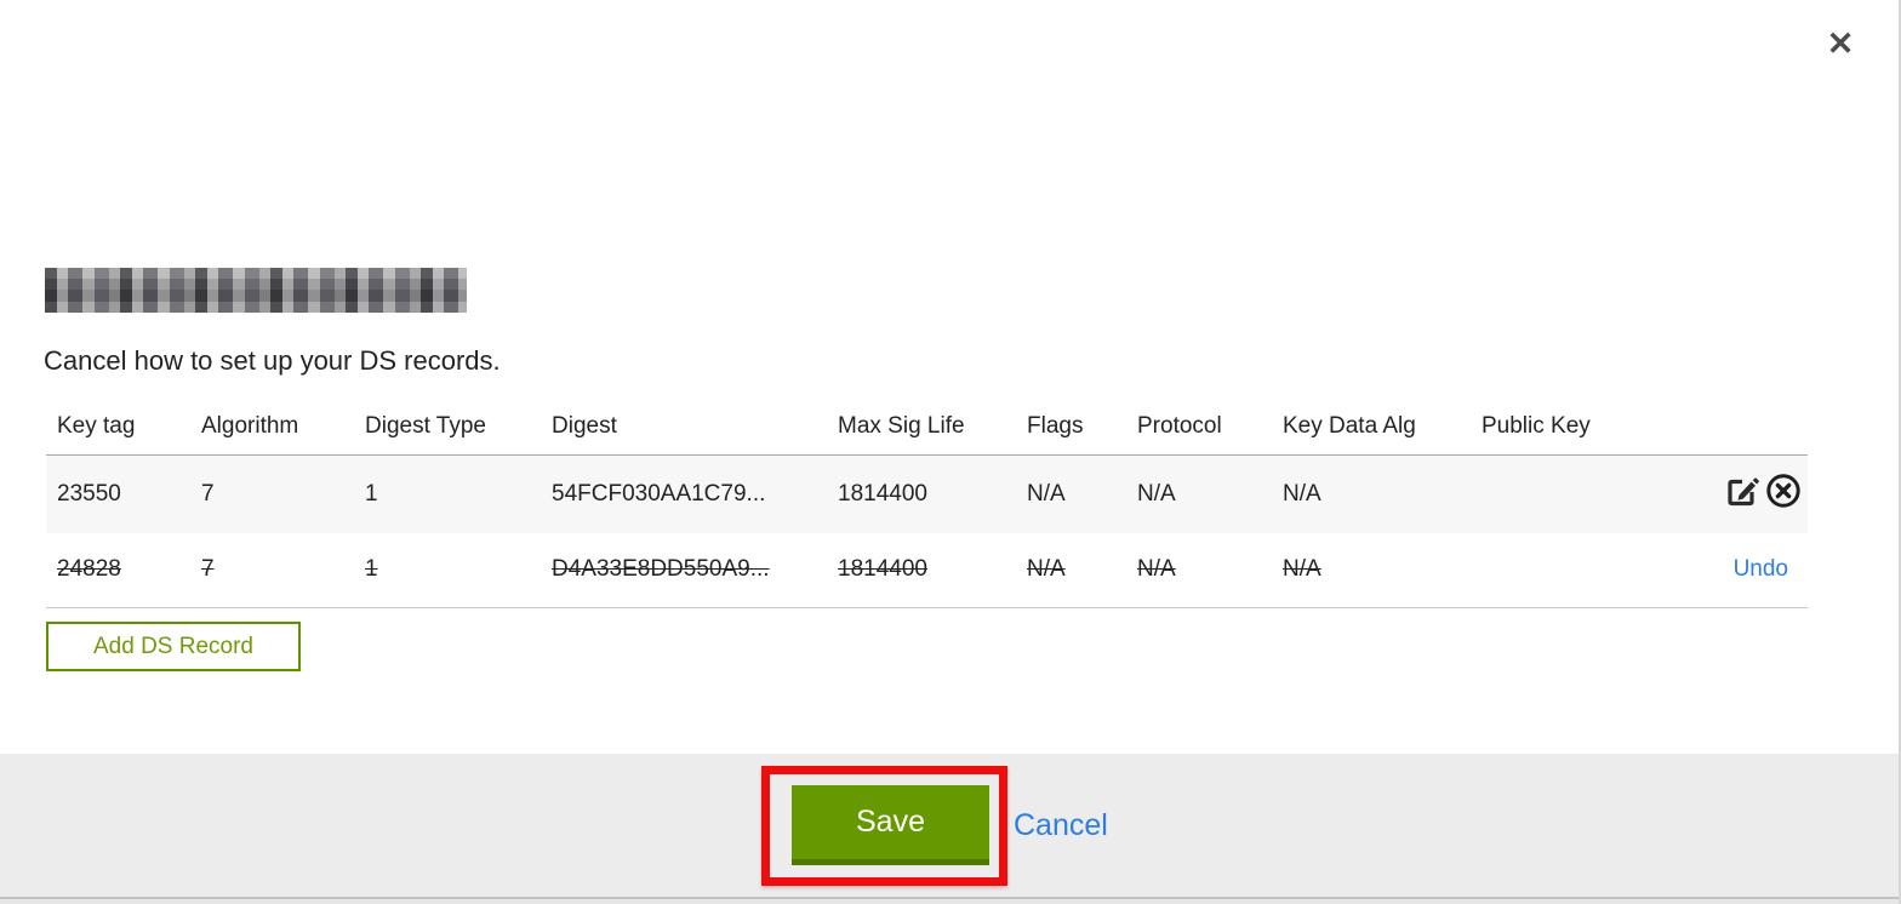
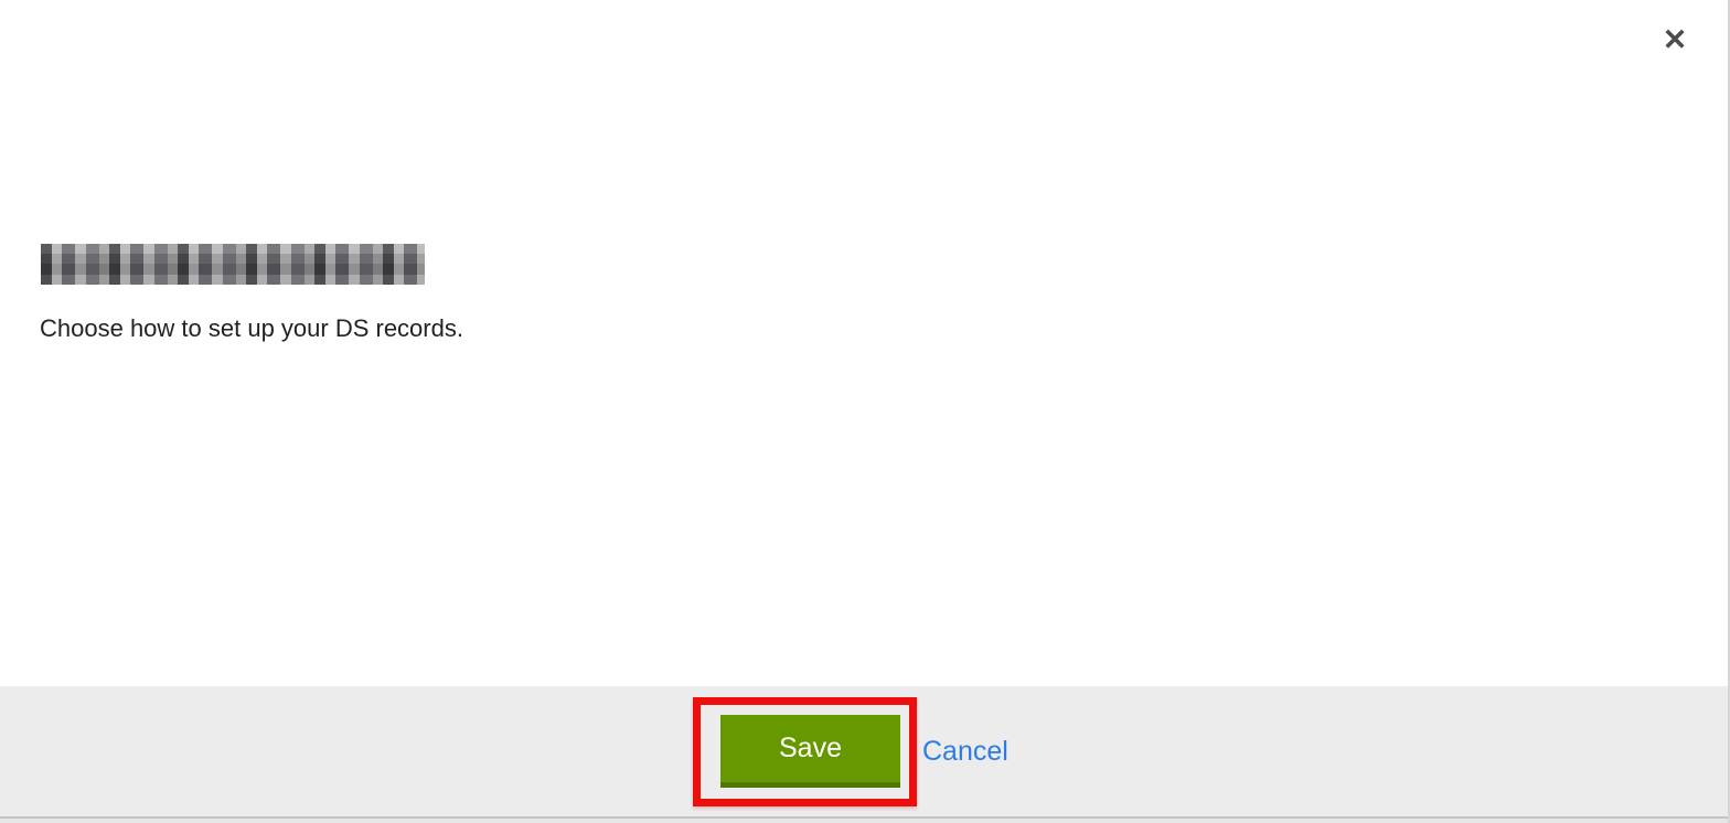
  ✕
- Cancel how to set up your DS records.
+ Choose how to set up your DS records.
- Key tag	Algorithm	Digest Type	Digest	Max Sig Life	Flags	Protocol	Key Data Alg	Public Key
- 23550	7	1	54FCF030AA1C79...	1814400	N/A	N/A	N/A
- 24828	7	1	D4A33E8DD550A9...	1814400	N/A	N/A	N/A		Undo
- Add DS Record
  Save
  Cancel
